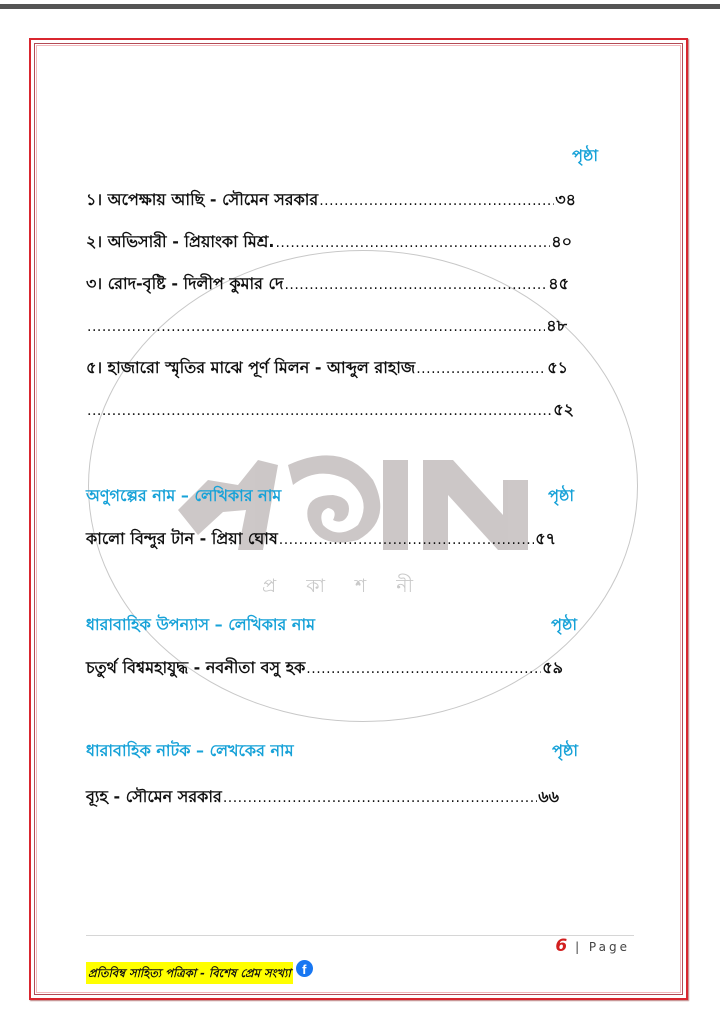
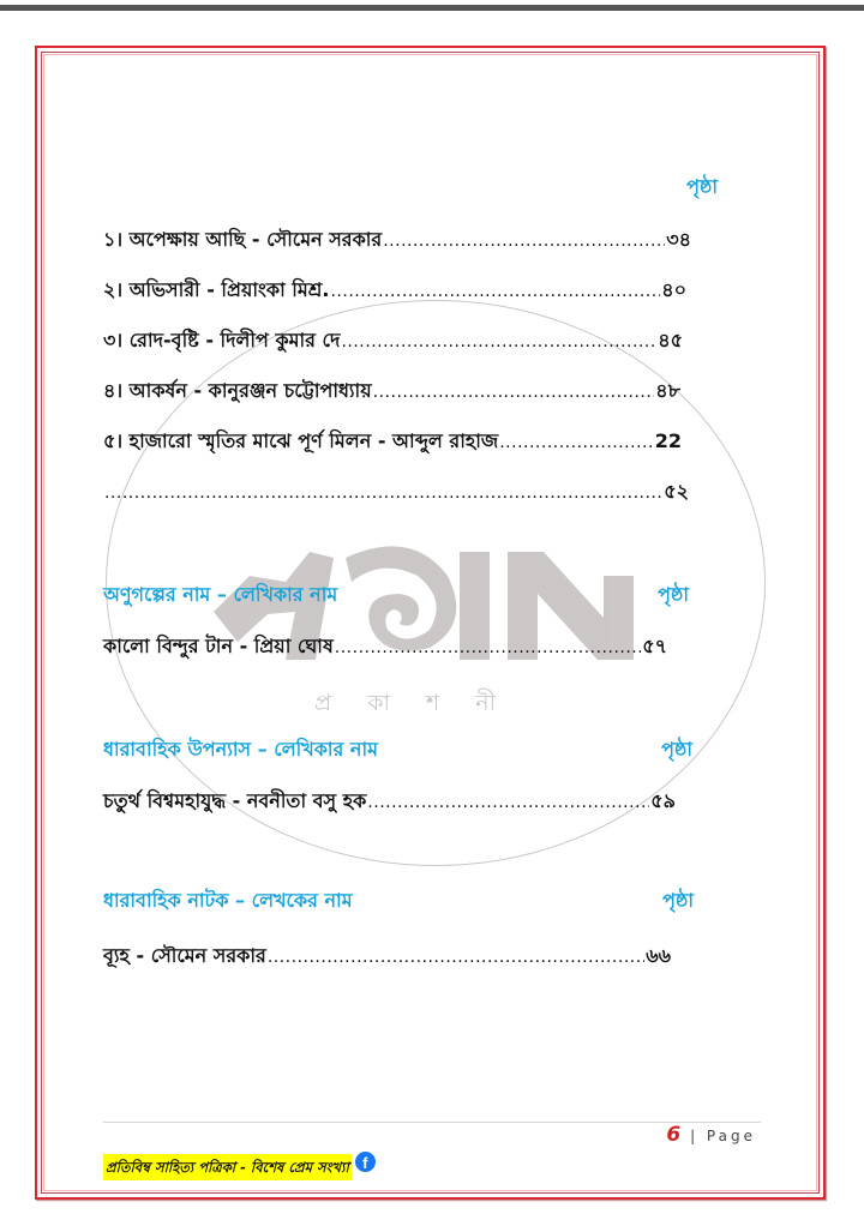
  প্রকাশনী
  পৃষ্ঠা
  ১। অপেক্ষায় আছি - সৌমেন সরকার
  ৩৪
  ২। অভিসারী - প্রিয়াংকা মিশ্র.
  ৪০
  ৩। রোদ-বৃষ্টি - দিলীপ কুমার দে
  ৪৫
+ ৪। আকর্ষন - কানুরঞ্জন চট্টোপাধ্যায়
  ৪৮
  ৫। হাজারো স্মৃতির মাঝে পূর্ণ মিলন - আব্দুল রাহাজ
- ৫১
+ 22
  ৫২
  অণুগল্পের নাম – লেখিকার নাম
  পৃষ্ঠা
  কালো বিন্দুর টান - প্রিয়া ঘোষ
  ৫৭
  ধারাবাহিক উপন্যাস – লেখিকার নাম
  পৃষ্ঠা
  চতুর্থ বিশ্বমহাযুদ্ধ - নবনীতা বসু হক
  ৫৯
  ধারাবাহিক নাটক – লেখকের নাম
  পৃষ্ঠা
  ব্যূহ - সৌমেন সরকার
  ৬৬
  6 | Page
  প্রতিবিম্ব সাহিত্য পত্রিকা - বিশেষ প্রেম সংখ্যা
  f
